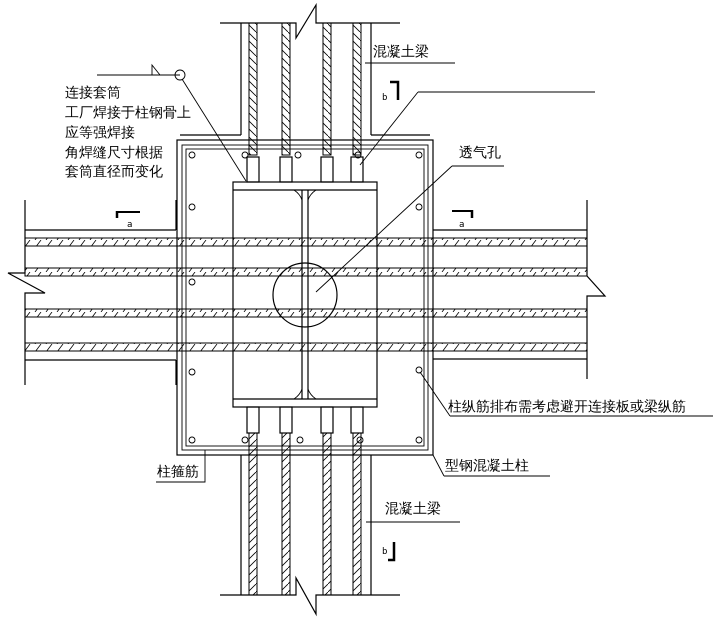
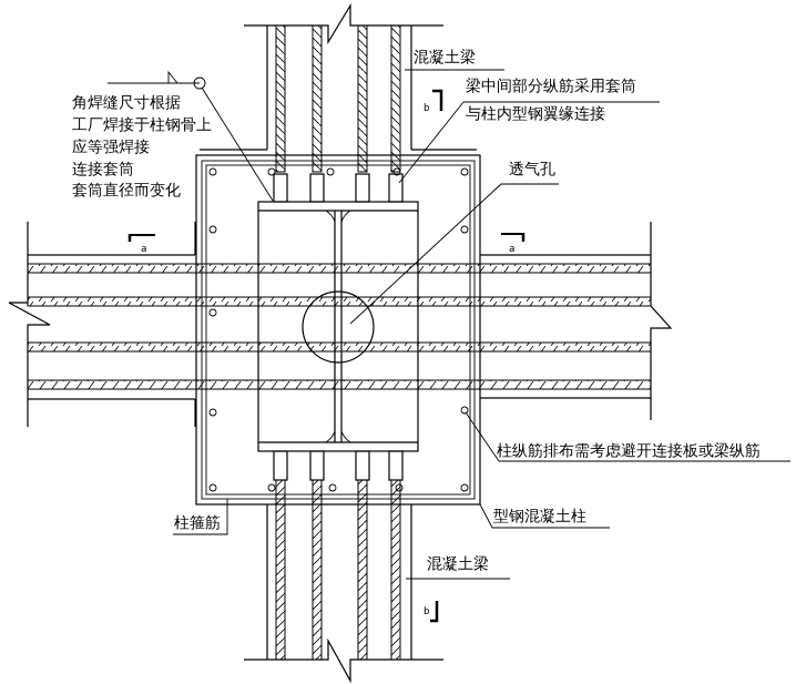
  a
  a
  b
  b
- 连接套筒
+ 角焊缝尺寸根据
  工厂焊接于柱钢骨上
  应等强焊接
- 角焊缝尺寸根据
+ 连接套筒
  套筒直径而变化
  混凝土梁
+ 梁中间部分纵筋采用套筒
+ 与柱内型钢翼缘连接
  透气孔
  柱纵筋排布需考虑避开连接板或梁纵筋
  型钢混凝土柱
  柱箍筋
  混凝土梁
